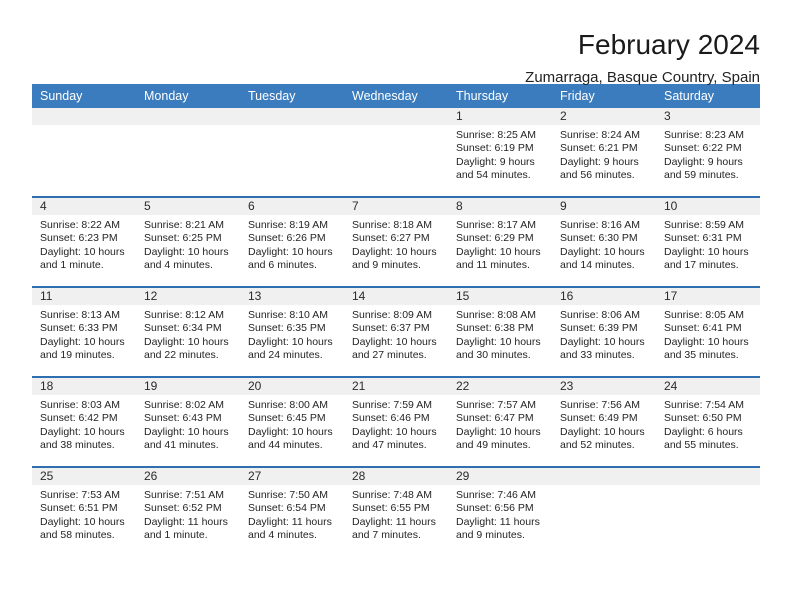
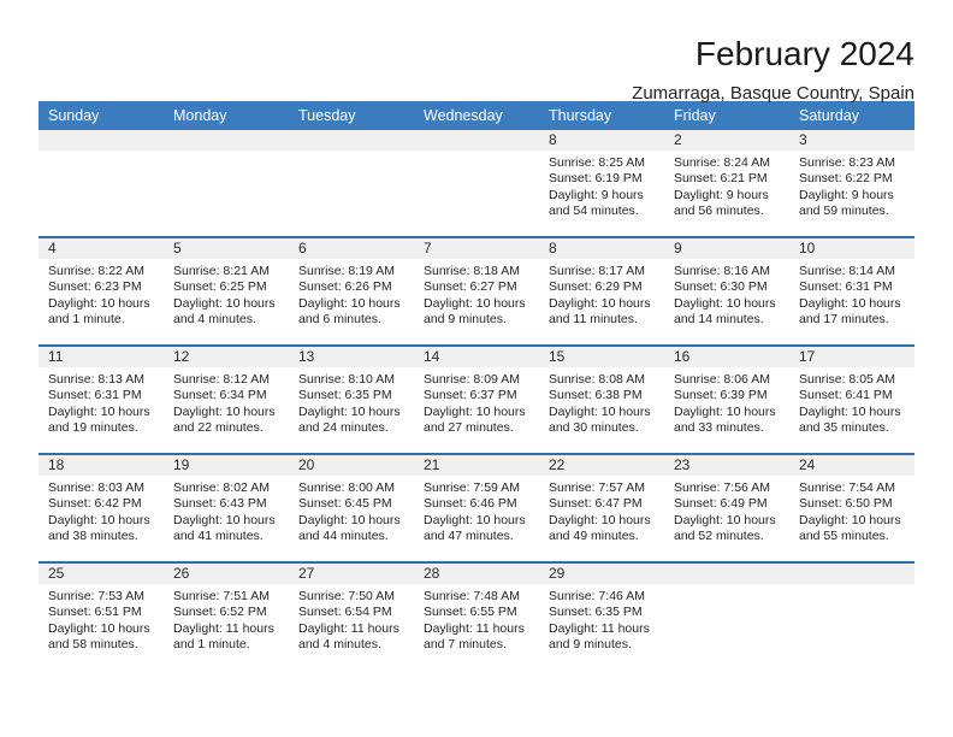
  February 2024
  Zumarraga, Basque Country, Spain
  Sunday	Monday	Tuesday	Wednesday	Thursday	Friday	Saturday
- 				1Sunrise: 8:25 AMSunset: 6:19 PMDaylight: 9 hours and 54 minutes.	2Sunrise: 8:24 AMSunset: 6:21 PMDaylight: 9 hours and 56 minutes.	3Sunrise: 8:23 AMSunset: 6:22 PMDaylight: 9 hours and 59 minutes.
+ 				8Sunrise: 8:25 AMSunset: 6:19 PMDaylight: 9 hours and 54 minutes.	2Sunrise: 8:24 AMSunset: 6:21 PMDaylight: 9 hours and 56 minutes.	3Sunrise: 8:23 AMSunset: 6:22 PMDaylight: 9 hours and 59 minutes.
- 4Sunrise: 8:22 AMSunset: 6:23 PMDaylight: 10 hours and 1 minute.	5Sunrise: 8:21 AMSunset: 6:25 PMDaylight: 10 hours and 4 minutes.	6Sunrise: 8:19 AMSunset: 6:26 PMDaylight: 10 hours and 6 minutes.	7Sunrise: 8:18 AMSunset: 6:27 PMDaylight: 10 hours and 9 minutes.	8Sunrise: 8:17 AMSunset: 6:29 PMDaylight: 10 hours and 11 minutes.	9Sunrise: 8:16 AMSunset: 6:30 PMDaylight: 10 hours and 14 minutes.	10Sunrise: 8:59 AMSunset: 6:31 PMDaylight: 10 hours and 17 minutes.
+ 4Sunrise: 8:22 AMSunset: 6:23 PMDaylight: 10 hours and 1 minute.	5Sunrise: 8:21 AMSunset: 6:25 PMDaylight: 10 hours and 4 minutes.	6Sunrise: 8:19 AMSunset: 6:26 PMDaylight: 10 hours and 6 minutes.	7Sunrise: 8:18 AMSunset: 6:27 PMDaylight: 10 hours and 9 minutes.	8Sunrise: 8:17 AMSunset: 6:29 PMDaylight: 10 hours and 11 minutes.	9Sunrise: 8:16 AMSunset: 6:30 PMDaylight: 10 hours and 14 minutes.	10Sunrise: 8:14 AMSunset: 6:31 PMDaylight: 10 hours and 17 minutes.
- 11Sunrise: 8:13 AMSunset: 6:33 PMDaylight: 10 hours and 19 minutes.	12Sunrise: 8:12 AMSunset: 6:34 PMDaylight: 10 hours and 22 minutes.	13Sunrise: 8:10 AMSunset: 6:35 PMDaylight: 10 hours and 24 minutes.	14Sunrise: 8:09 AMSunset: 6:37 PMDaylight: 10 hours and 27 minutes.	15Sunrise: 8:08 AMSunset: 6:38 PMDaylight: 10 hours and 30 minutes.	16Sunrise: 8:06 AMSunset: 6:39 PMDaylight: 10 hours and 33 minutes.	17Sunrise: 8:05 AMSunset: 6:41 PMDaylight: 10 hours and 35 minutes.
+ 11Sunrise: 8:13 AMSunset: 6:31 PMDaylight: 10 hours and 19 minutes.	12Sunrise: 8:12 AMSunset: 6:34 PMDaylight: 10 hours and 22 minutes.	13Sunrise: 8:10 AMSunset: 6:35 PMDaylight: 10 hours and 24 minutes.	14Sunrise: 8:09 AMSunset: 6:37 PMDaylight: 10 hours and 27 minutes.	15Sunrise: 8:08 AMSunset: 6:38 PMDaylight: 10 hours and 30 minutes.	16Sunrise: 8:06 AMSunset: 6:39 PMDaylight: 10 hours and 33 minutes.	17Sunrise: 8:05 AMSunset: 6:41 PMDaylight: 10 hours and 35 minutes.
- 18Sunrise: 8:03 AMSunset: 6:42 PMDaylight: 10 hours and 38 minutes.	19Sunrise: 8:02 AMSunset: 6:43 PMDaylight: 10 hours and 41 minutes.	20Sunrise: 8:00 AMSunset: 6:45 PMDaylight: 10 hours and 44 minutes.	21Sunrise: 7:59 AMSunset: 6:46 PMDaylight: 10 hours and 47 minutes.	22Sunrise: 7:57 AMSunset: 6:47 PMDaylight: 10 hours and 49 minutes.	23Sunrise: 7:56 AMSunset: 6:49 PMDaylight: 10 hours and 52 minutes.	24Sunrise: 7:54 AMSunset: 6:50 PMDaylight: 6 hours and 55 minutes.
+ 18Sunrise: 8:03 AMSunset: 6:42 PMDaylight: 10 hours and 38 minutes.	19Sunrise: 8:02 AMSunset: 6:43 PMDaylight: 10 hours and 41 minutes.	20Sunrise: 8:00 AMSunset: 6:45 PMDaylight: 10 hours and 44 minutes.	21Sunrise: 7:59 AMSunset: 6:46 PMDaylight: 10 hours and 47 minutes.	22Sunrise: 7:57 AMSunset: 6:47 PMDaylight: 10 hours and 49 minutes.	23Sunrise: 7:56 AMSunset: 6:49 PMDaylight: 10 hours and 52 minutes.	24Sunrise: 7:54 AMSunset: 6:50 PMDaylight: 10 hours and 55 minutes.
- 25Sunrise: 7:53 AMSunset: 6:51 PMDaylight: 10 hours and 58 minutes.	26Sunrise: 7:51 AMSunset: 6:52 PMDaylight: 11 hours and 1 minute.	27Sunrise: 7:50 AMSunset: 6:54 PMDaylight: 11 hours and 4 minutes.	28Sunrise: 7:48 AMSunset: 6:55 PMDaylight: 11 hours and 7 minutes.	29Sunrise: 7:46 AMSunset: 6:56 PMDaylight: 11 hours and 9 minutes.
+ 25Sunrise: 7:53 AMSunset: 6:51 PMDaylight: 10 hours and 58 minutes.	26Sunrise: 7:51 AMSunset: 6:52 PMDaylight: 11 hours and 1 minute.	27Sunrise: 7:50 AMSunset: 6:54 PMDaylight: 11 hours and 4 minutes.	28Sunrise: 7:48 AMSunset: 6:55 PMDaylight: 11 hours and 7 minutes.	29Sunrise: 7:46 AMSunset: 6:35 PMDaylight: 11 hours and 9 minutes.
